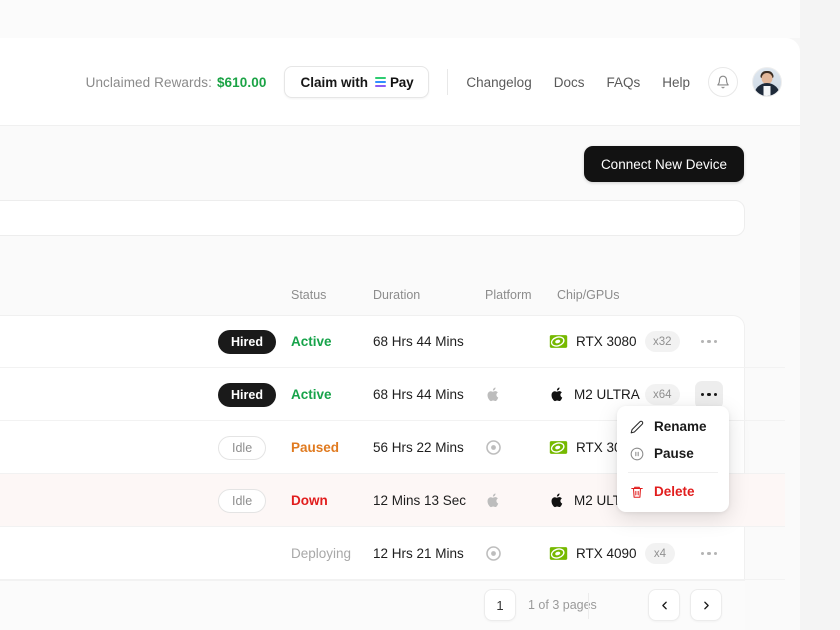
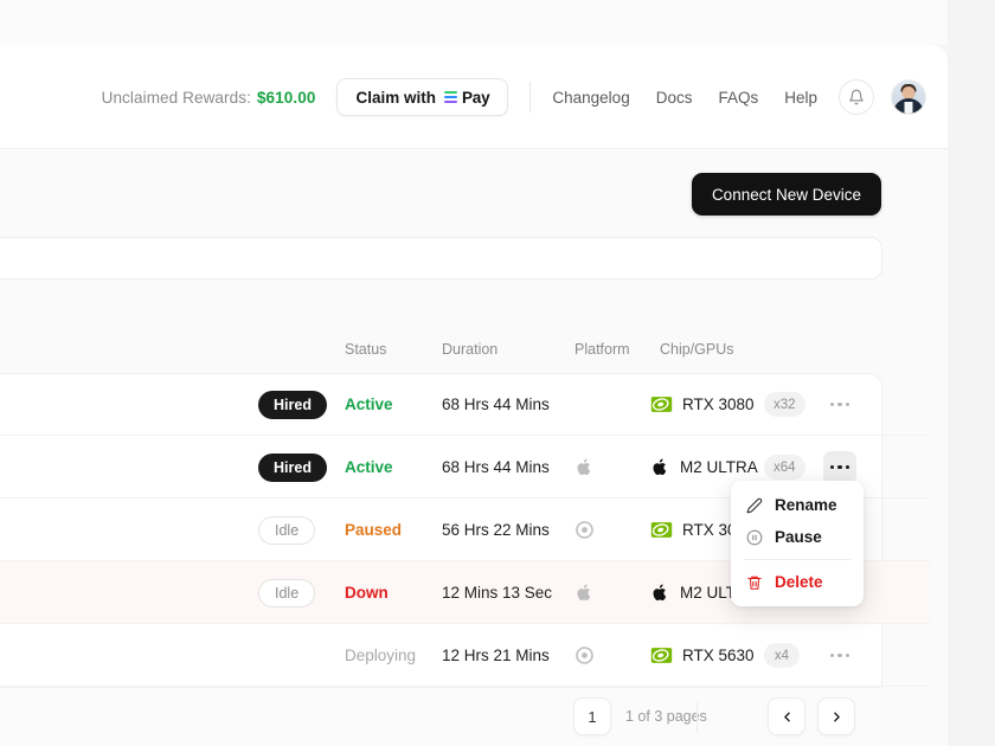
  Unclaimed Rewards:
  $610.00
  Claim with
  Pay
  Changelog
  Docs
  FAQs
  Help
  Connect New Device
  Status
  Duration
  Platform
  Chip/GPUs
  Hired
  Active
  68 Hrs 44 Mins
  RTX 3080
  x32
  Hired
  Active
  68 Hrs 44 Mins
  M2 ULTRA
  x64
  Idle
  Paused
  56 Hrs 22 Mins
  Idle
  Down
  12 Mins 13 Sec
  Deploying
  12 Hrs 21 Mins
- RTX 4090
+ RTX 5630
  x4
  Rename
  Pause
  Delete
  1
  1 of 3 pags
